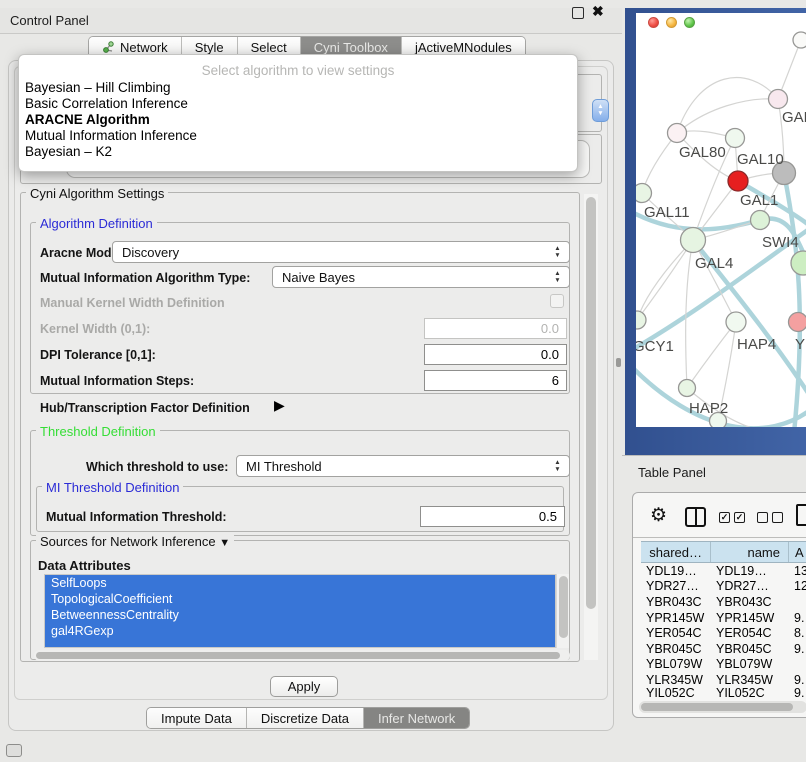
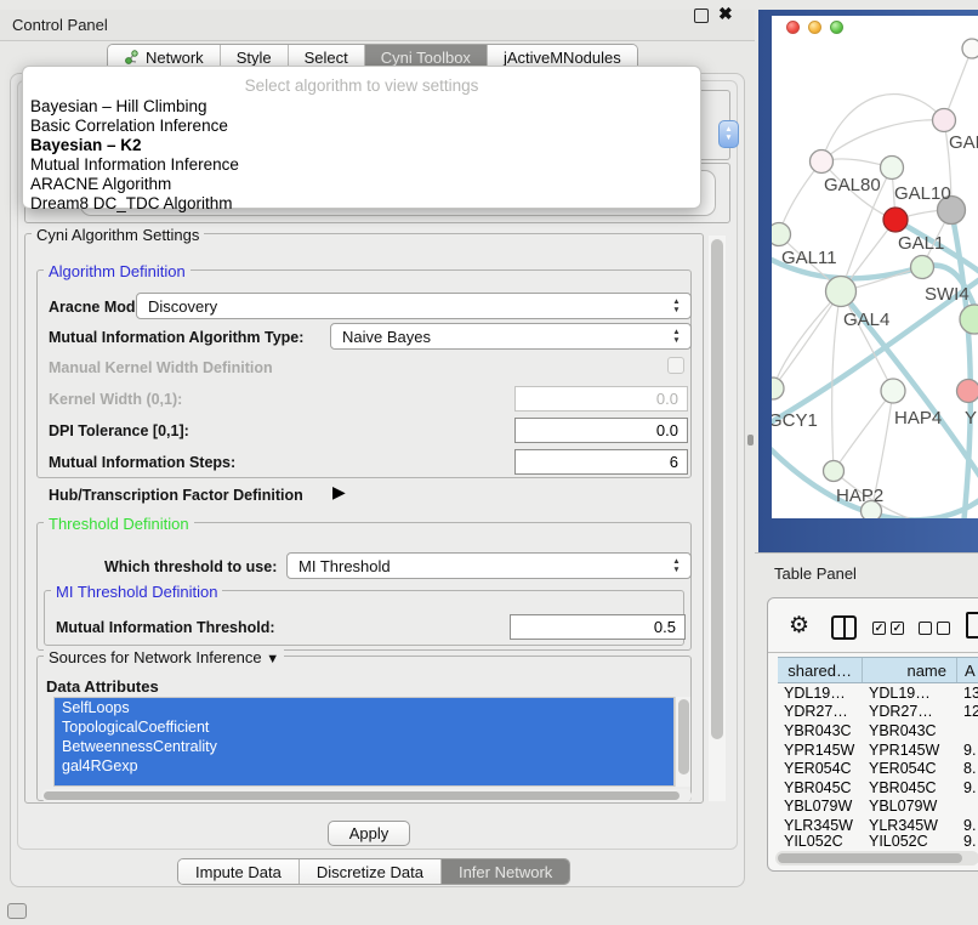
  Control Panel
  ✖
  Network
  Style
  Select
  Cyni Toolbox
  jActiveMNodules
  Select algorithm to view settings
  Bayesian – Hill Climbing
  Basic Correlation Inference
- ARACNE Algorithm
+ Bayesian – K2
  Mutual Information Inference
- Bayesian – K2
+ ARACNE Algorithm
+ Dream8 DC_TDC Algorithm
  Cyni Algorithm Settings
  Algorithm Definition
  Aracne Mod
  Discovery
  Mutual Information Algorithm Type:
  Naive Bayes
  Manual Kernel Width Definition
  Kernel Width (0,1):
  0.0
  DPI Tolerance [0,1]:
  0.0
  Mutual Information Steps:
  6
  Hub/Transcription Factor Definition
  ▶
  Threshold Definition
  Which threshold to use:
  MI Threshold
  MI Threshold Definition
  Mutual Information Threshold:
  0.5
  Sources for Network Inference ▼
  Data Attributes
  SelfLoops
  TopologicalCoefficient
  BetweennessCentrality
  gal4RGexp
  Apply
  Impute Data
  Discretize Data
  Infer Network
  GAL80
  GAL10
  GAL1
  GAL11
  SWI4
  GAL4
  GCY1
  HAP4
  Y
  HAP2
  Table Panel
  ⚙
  ✓
  ✓
  shared…
  name
  A
  YDL19…
  YDL19…
  13
  YDR27…
  YDR27…
  12
  YBR043C
  YBR043C
  YPR145W
  YPR145W
  9.
  YER054C
  YER054C
  8.
  YBR045C
  YBR045C
  9.
  YBL079W
  YBL079W
  YLR345W
  YLR345W
  9.
  YIL052C
  YIL052C
  9.
